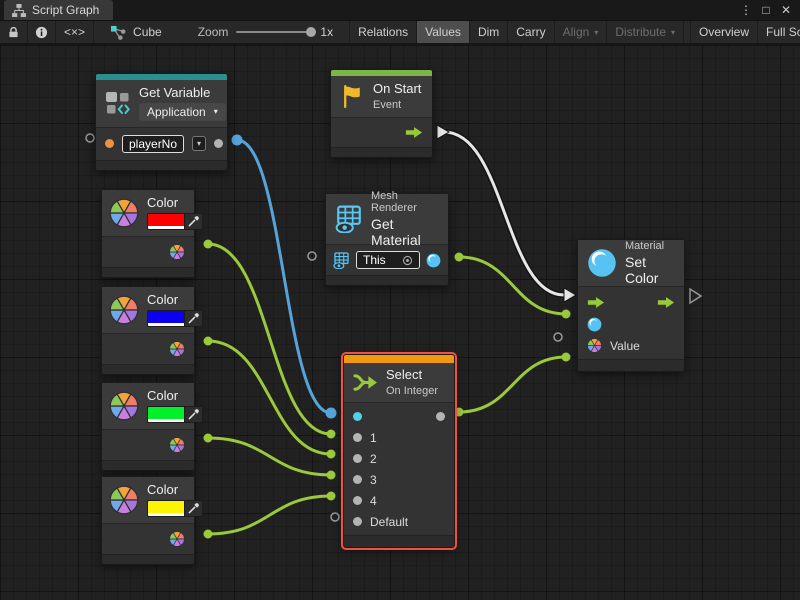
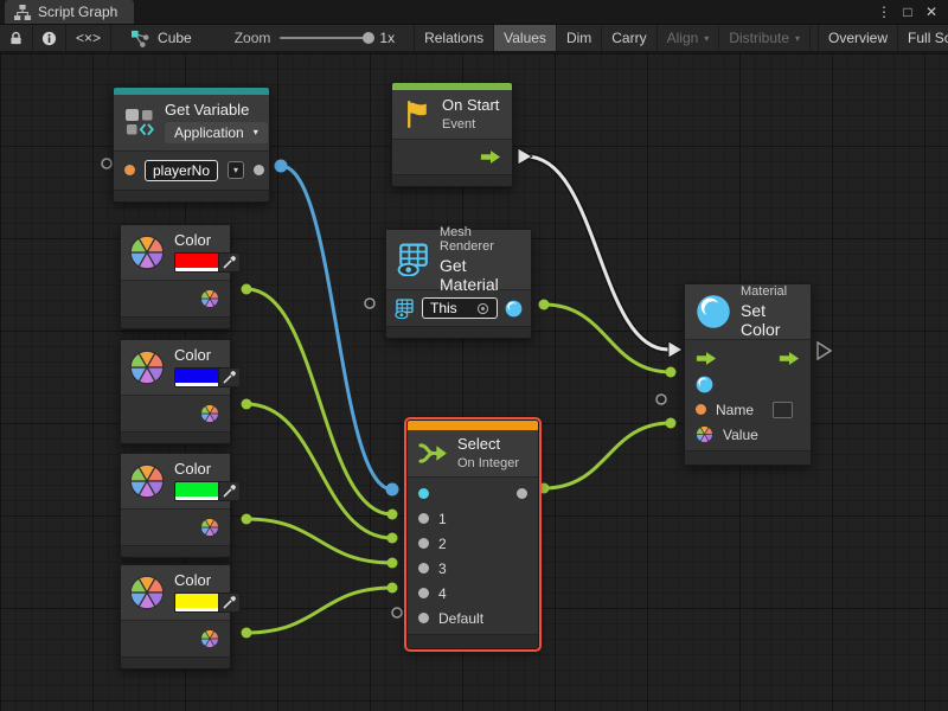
  Script Graph
  ⋮
  □
  ✕
  <×>
  Cube
  Zoom
  1x
  Relations
  Values
  Dim
  Carry
  Align
  ▾
  Distribute
  ▾
  Overview
  Get Variable
  Application
  ▾
  playerNo
  ▾
  On Start
  Event
  Color
  Color
  Color
  Color
  Mesh Renderer
  Get Material
  This
  Select
  On Integer
  1
  2
  3
  4
  Default
  Material
  Set Color
+ Name
  Value
